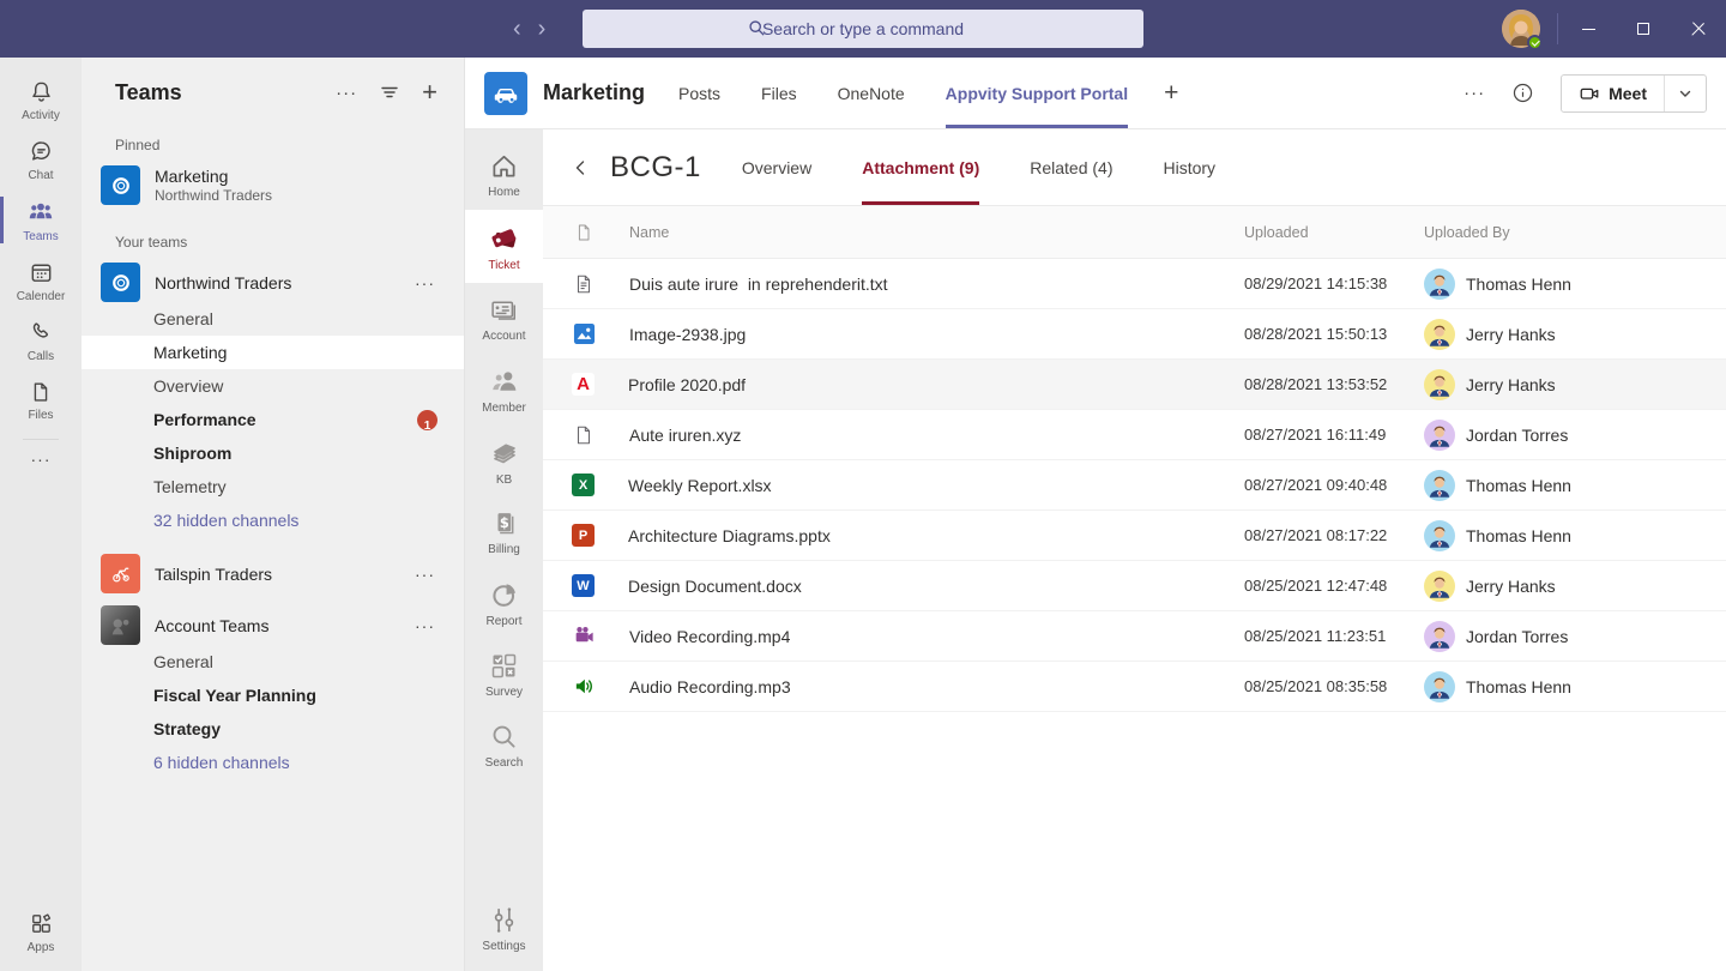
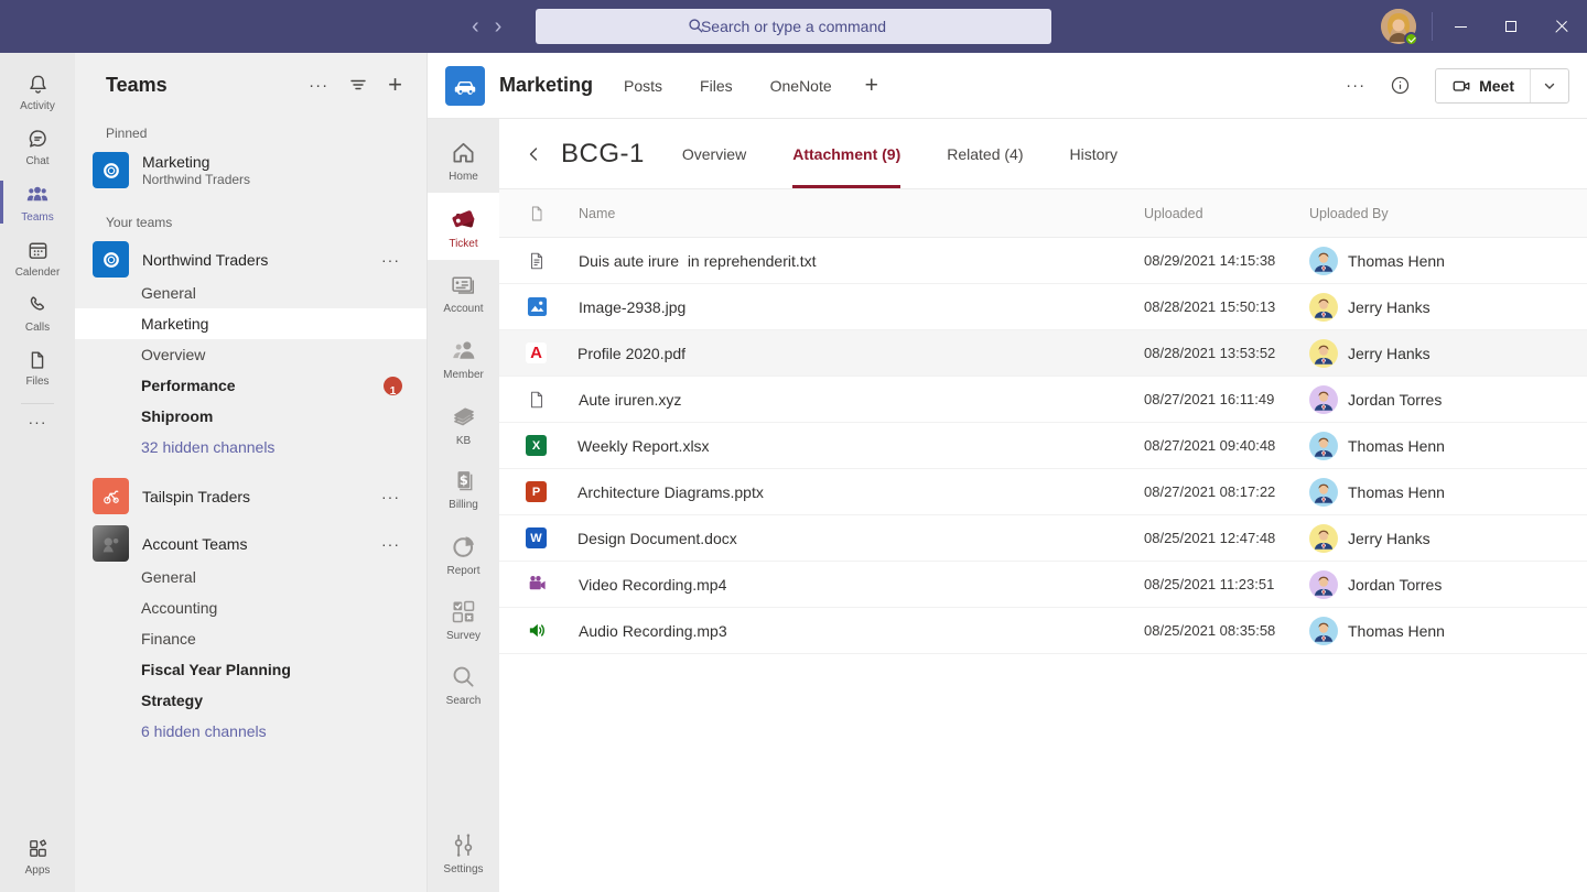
  ‹
  ›
  Search or type a command
  Activity
  Chat
  Teams
  Calender
  Calls
  Files
  ···
  Apps
  Teams
  ···
  +
  Pinned
  Marketing
  Northwind Traders
  Your teams
  Northwind Traders
  ···
  General
  Marketing
  Overview
  Performance
  1
  Shiproom
- Telemetry
  32 hidden channels
  Tailspin Traders
  ···
  Account Teams
  ···
  General
+ Accounting
+ Finance
  Fiscal Year Planning
  Strategy
  6 hidden channels
  Marketing
  Posts
  Files
  OneNote
- Appvity Support Portal
  +
  ···
  Meet
  Home
  Ticket
  Account
  Member
  KB
  $
  Billing
  Report
  Survey
  Search
  Settings
  BCG-1
  Overview
  Attachment (9)
  Related (4)
  History
  Name
  Uploaded
  Uploaded By
  Duis aute irure in reprehenderit.txt
  08/29/2021 14:15:38
  Thomas Henn
  Image-2938.jpg
  08/28/2021 15:50:13
  Jerry Hanks
  A
  Profile 2020.pdf
  08/28/2021 13:53:52
  Jerry Hanks
  Aute iruren.xyz
  08/27/2021 16:11:49
  Jordan Torres
  X
  Weekly Report.xlsx
  08/27/2021 09:40:48
  Thomas Henn
  P
  Architecture Diagrams.pptx
  08/27/2021 08:17:22
  Thomas Henn
  W
  Design Document.docx
  08/25/2021 12:47:48
  Jerry Hanks
  Video Recording.mp4
  08/25/2021 11:23:51
  Jordan Torres
  Audio Recording.mp3
  08/25/2021 08:35:58
  Thomas Henn
